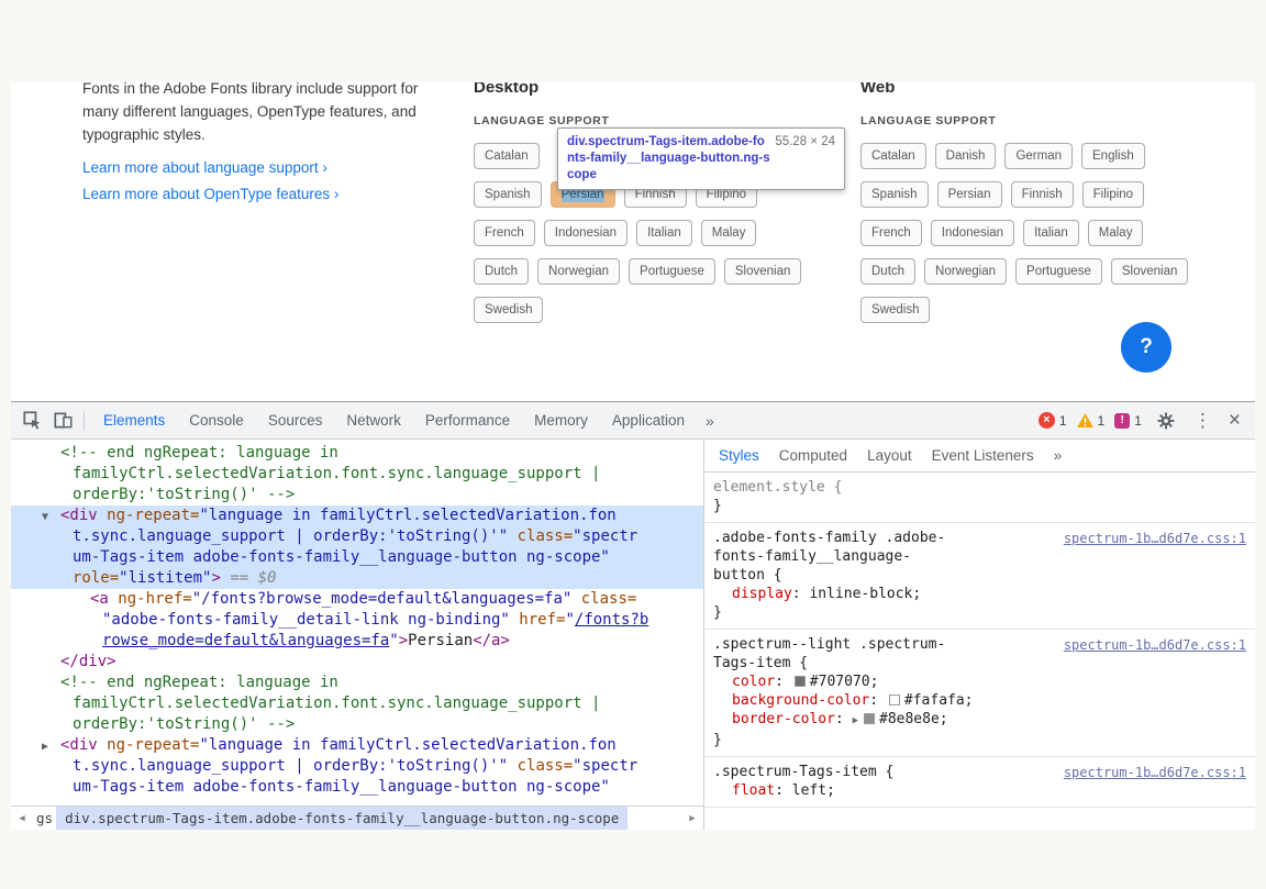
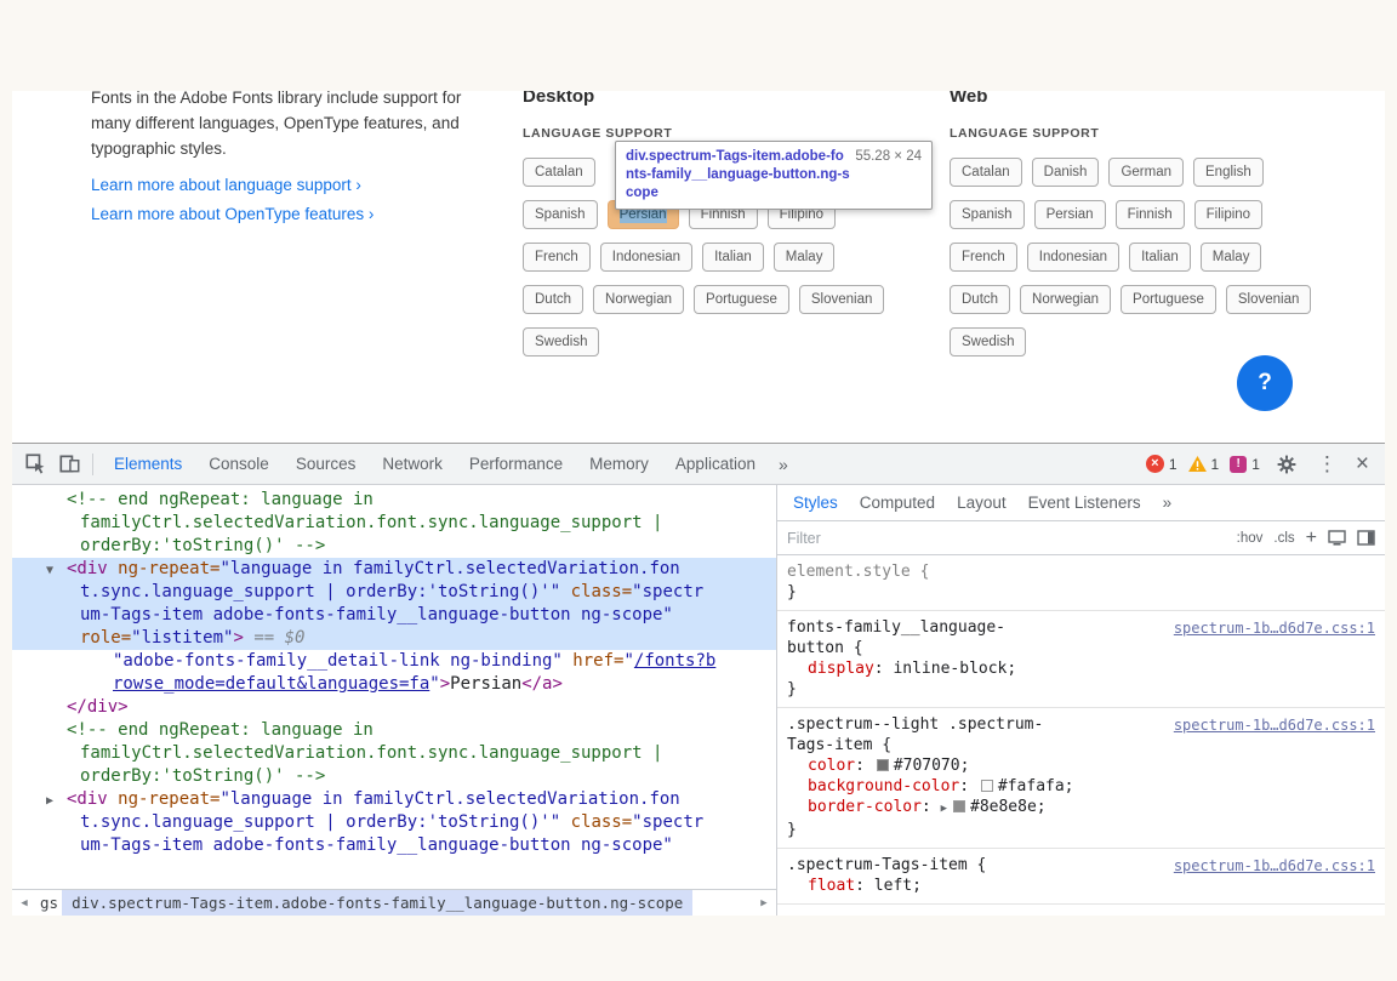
  Fonts in the Adobe Fonts library include support for
  many different languages, OpenType features, and
  typographic styles.
  Learn more about language support ›
  Learn more about OpenType features ›
  Desktop
  LANGUAGE SUPPORT
  Catalan
  Spanish
  Persian
  Finnish
  Filipino
  French
  Indonesian
  Italian
  Malay
  Dutch
  Norwegian
  Portuguese
  Slovenian
  Swedish
  Web
  LANGUAGE SUPPORT
  Catalan
  Danish
  German
  English
  Spanish
  Persian
  Finnish
  Filipino
  French
  Indonesian
  Italian
  Malay
  Dutch
  Norwegian
  Portuguese
  Slovenian
  Swedish
  div.spectrum-Tags-item.adobe-fo
  55.28 × 24
  nts-family__language-button.ng-s
  cope
  ?
  Elements
  Console
  Sources
  Network
  Performance
  Memory
  Application
  »
  ×
  1
  1
  !
  1
  ⋮
  ×
  <!-- end ngRepeat: language in
  familyCtrl.selectedVariation.font.sync.language_support |
  orderBy:'toString()' -->
  ▼
  <div ng-repeat="language in familyCtrl.selectedVariation.fon
  t.sync.language_support | orderBy:'toString()'" class="spectr
  um-Tags-item adobe-fonts-family__language-button ng-scope"
  role="listitem"> == $0
- <a ng-href="/fonts?browse_mode=default&languages=fa" class=
  "adobe-fonts-family__detail-link ng-binding" href="/fonts?b
  rowse_mode=default&languages=fa">Persian</a>
  </div>
  <!-- end ngRepeat: language in
  familyCtrl.selectedVariation.font.sync.language_support |
  orderBy:'toString()' -->
  ▶
  <div ng-repeat="language in familyCtrl.selectedVariation.fon
  t.sync.language_support | orderBy:'toString()'" class="spectr
  um-Tags-item adobe-fonts-family__language-button ng-scope"
  ◀
  gs
  div.spectrum-Tags-item.adobe-fonts-family__language-button.ng-scope
  ▶
  Styles
  Computed
  Layout
  Event Listeners
  »
+ Filter
+ :hov
+ .cls
+ +
  element.style {
  }
  spectrum-1b…d6d7e.css:1
- .adobe-fonts-family .adobe-
  fonts-family__language-
  button {
  display: inline-block;
  }
  spectrum-1b…d6d7e.css:1
  .spectrum--light .spectrum-
  Tags-item {
  color: #707070;
  background-color: #fafafa;
  border-color: ▶ #8e8e8e;
  }
  spectrum-1b…d6d7e.css:1
  .spectrum-Tags-item {
  float: left;
